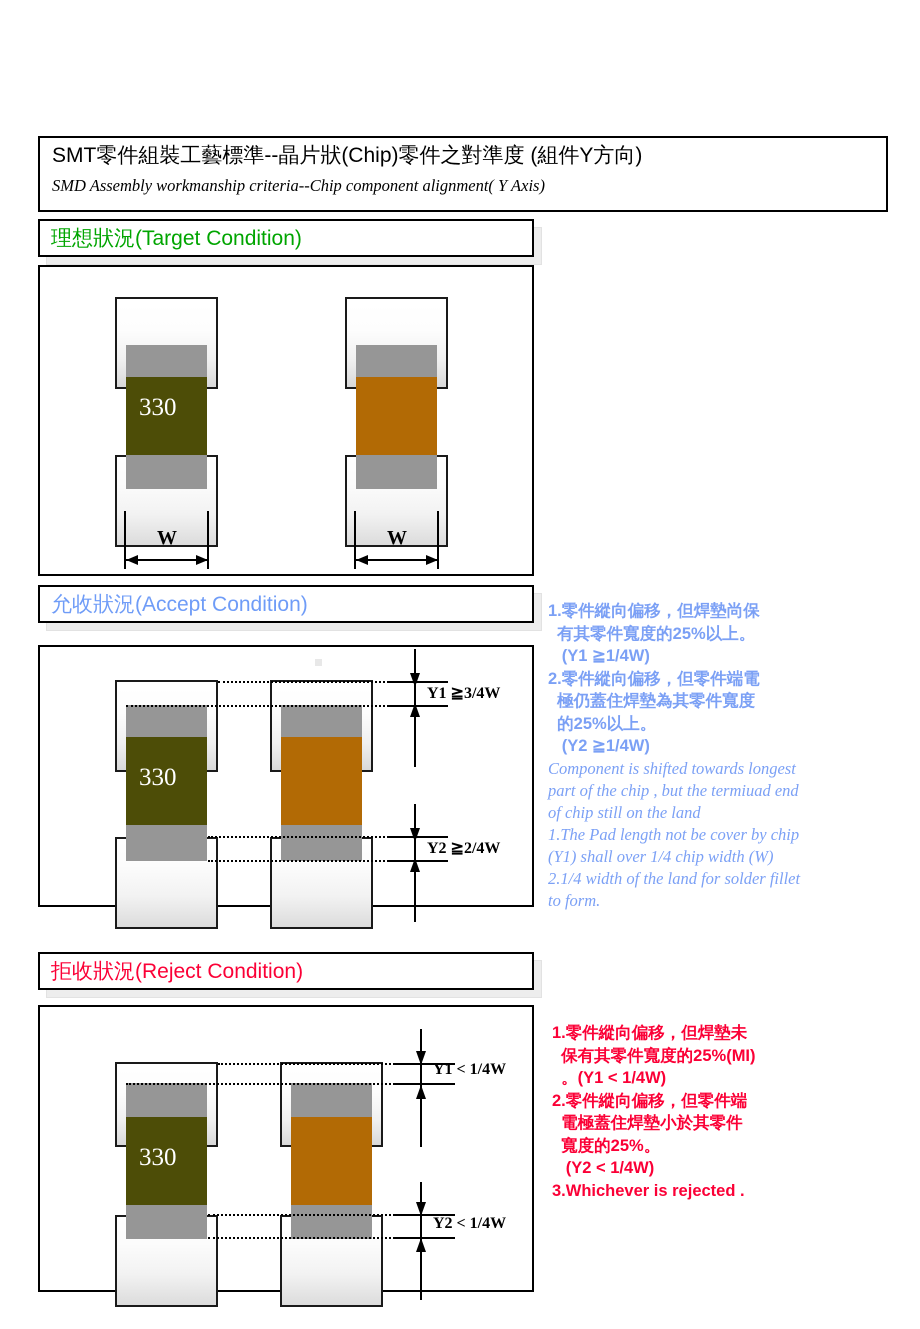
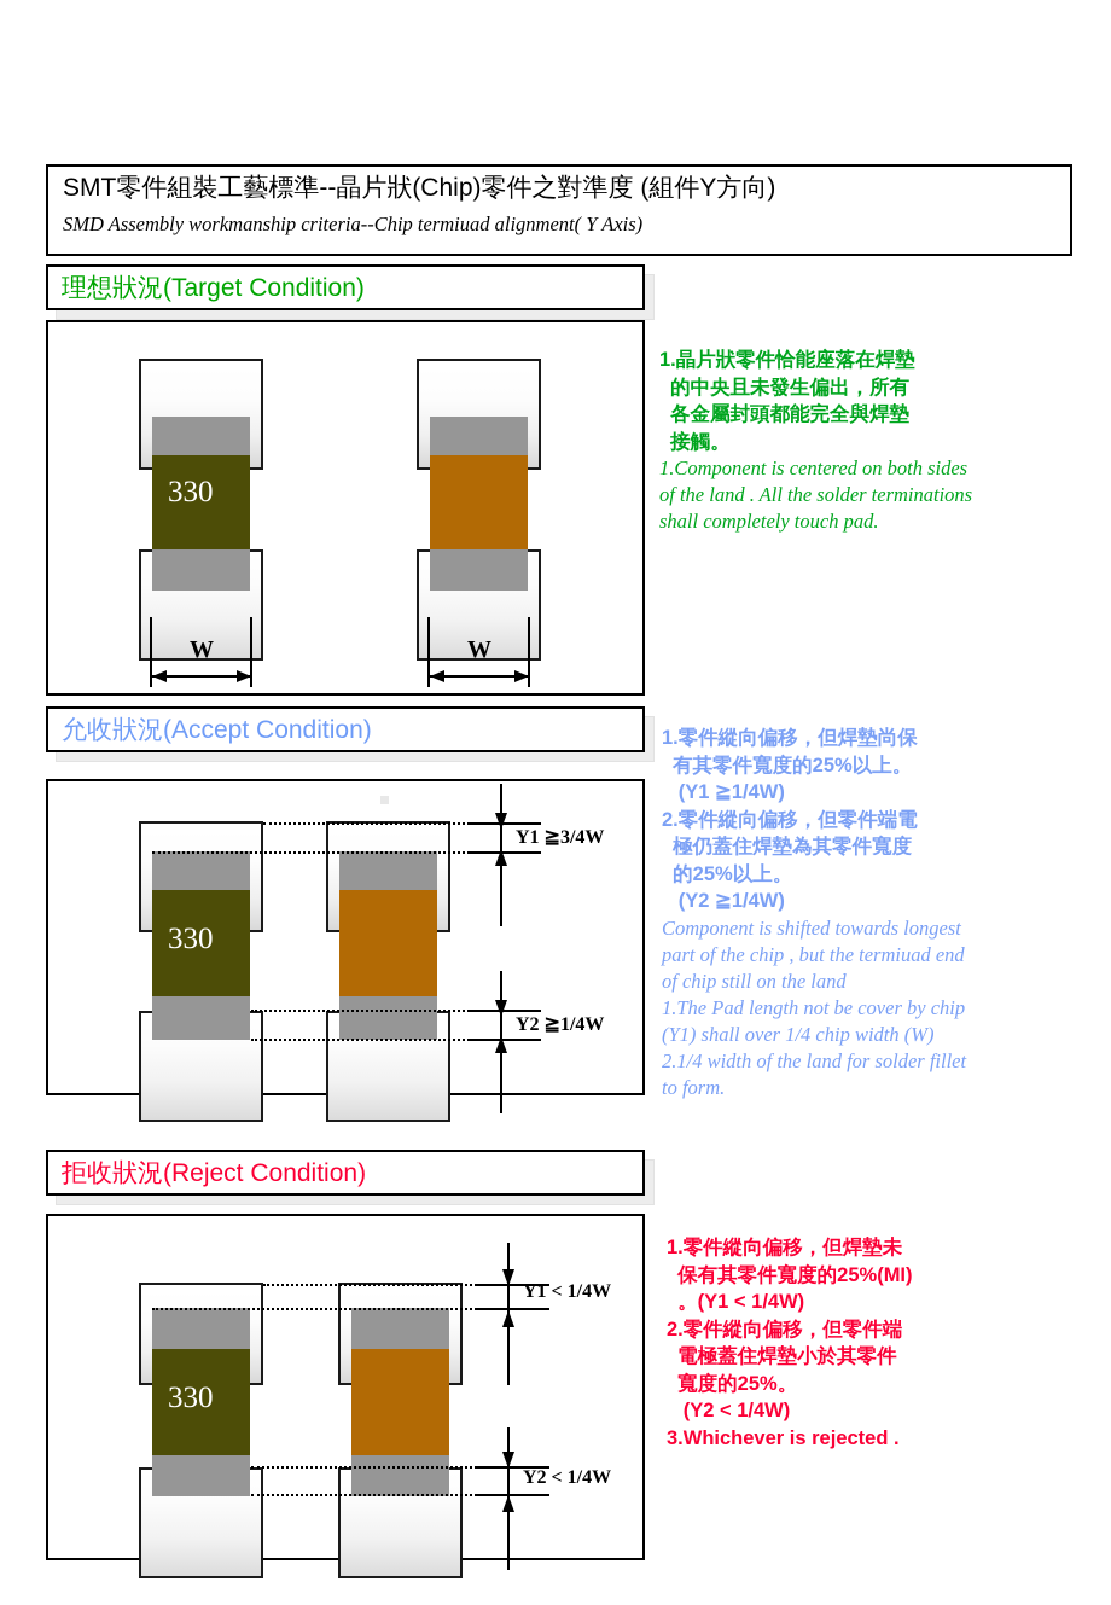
  SMT零件組裝工藝標準--晶片狀(Chip)零件之對準度 (組件Y方向)
- SMD Assembly workmanship criteria--Chip component alignment( Y Axis)
+ SMD Assembly workmanship criteria--Chip termiuad alignment( Y Axis)
  理想狀況(Target Condition)
  330
  W
  W
+ 1.晶片狀零件恰能座落在焊墊
+ 的中央且未發生偏出，所有
+ 各金屬封頭都能完全與焊墊
+ 接觸。
+ 1.Component is centered on both sides
+ of the land . All the solder terminations
+ shall completely touch pad.
  允收狀況(Accept Condition)
  330
  Y1 ≧3/4W
- Y2 ≧2/4W
+ Y2 ≧1/4W
  1.零件縱向偏移，但焊墊尚保
  有其零件寬度的25%以上。
  (Y1 ≧1/4W)
  2.零件縱向偏移，但零件端電
  極仍蓋住焊墊為其零件寬度
  的25%以上。
  (Y2 ≧1/4W)
  Component is shifted towards longest
  part of the chip , but the termiuad end
  of chip still on the land
  1.The Pad length not be cover by chip
  (Y1) shall over 1/4 chip width (W)
  2.1/4 width of the land for solder fillet
  to form.
  拒收狀況(Reject Condition)
  330
  Y1 < 1/4W
  Y2 < 1/4W
  1.零件縱向偏移，但焊墊未
  保有其零件寬度的25%(MI)
  。(Y1 < 1/4W)
  2.零件縱向偏移，但零件端
  電極蓋住焊墊小於其零件
  寬度的25%。
  (Y2 < 1/4W)
  3.Whichever is rejected .
